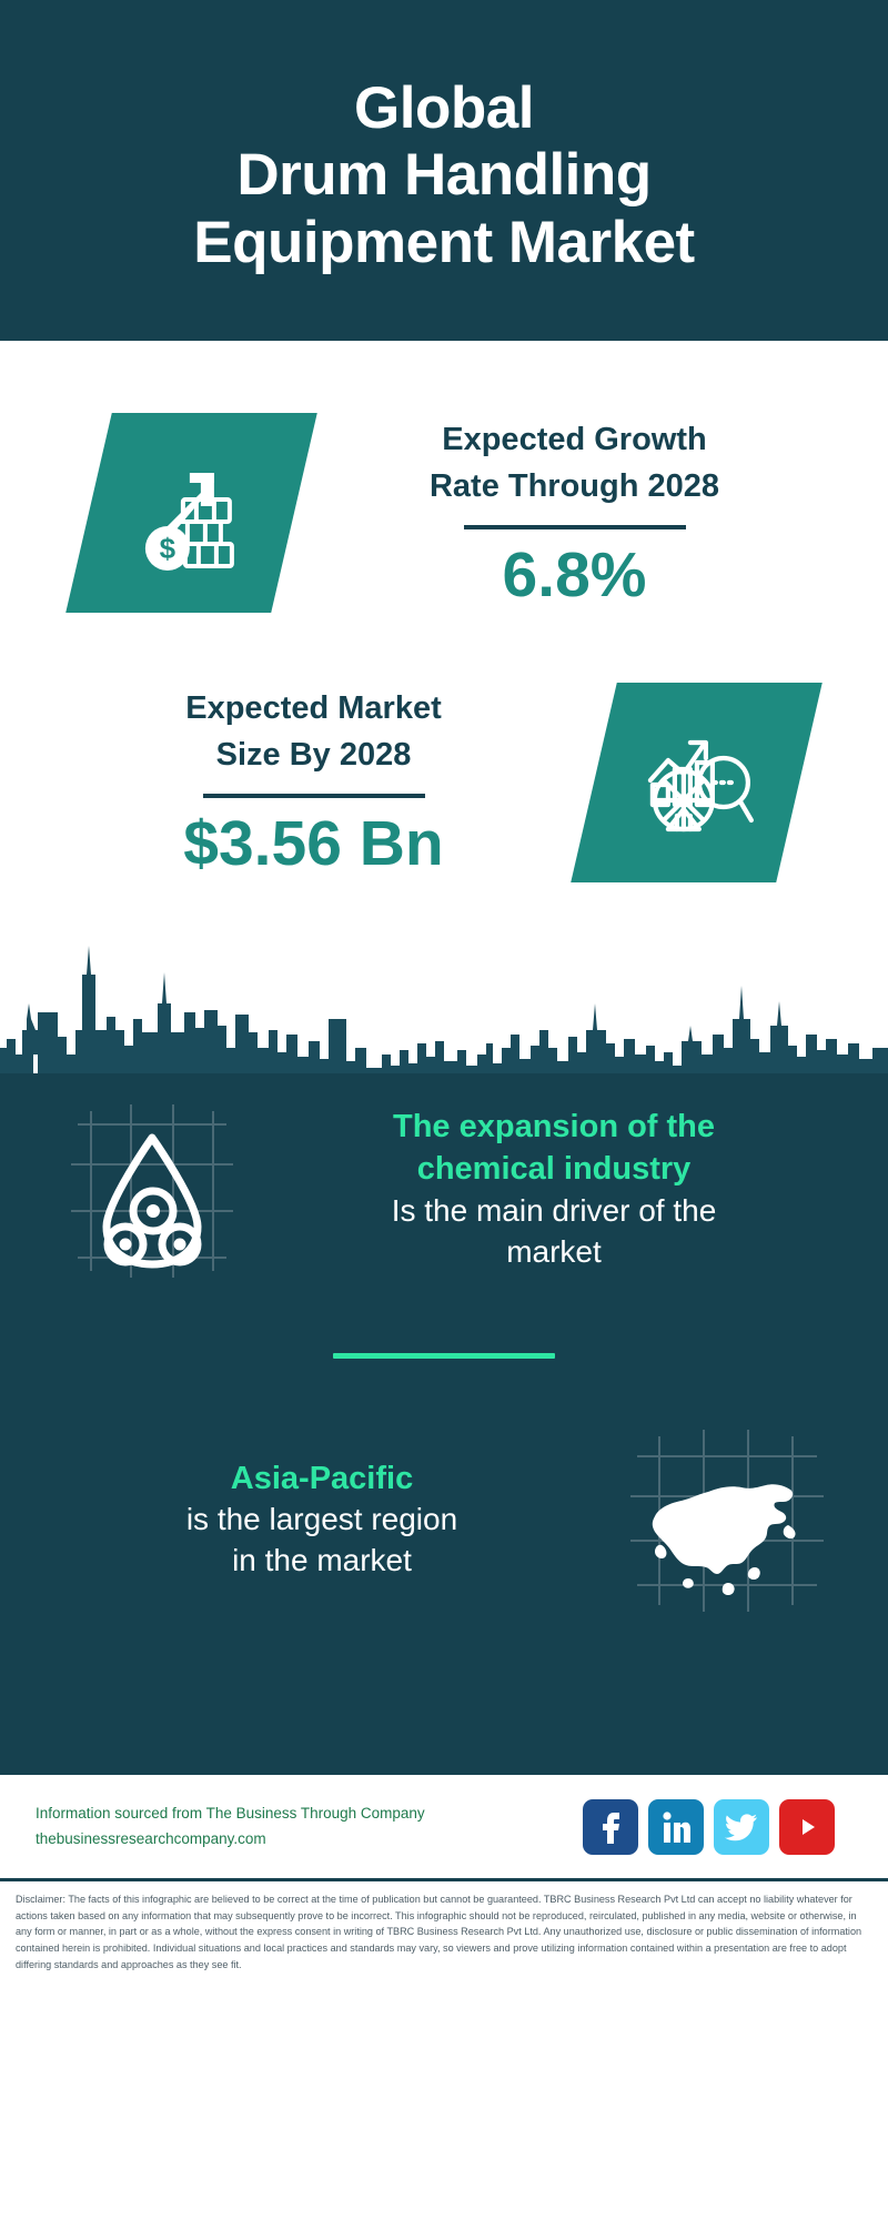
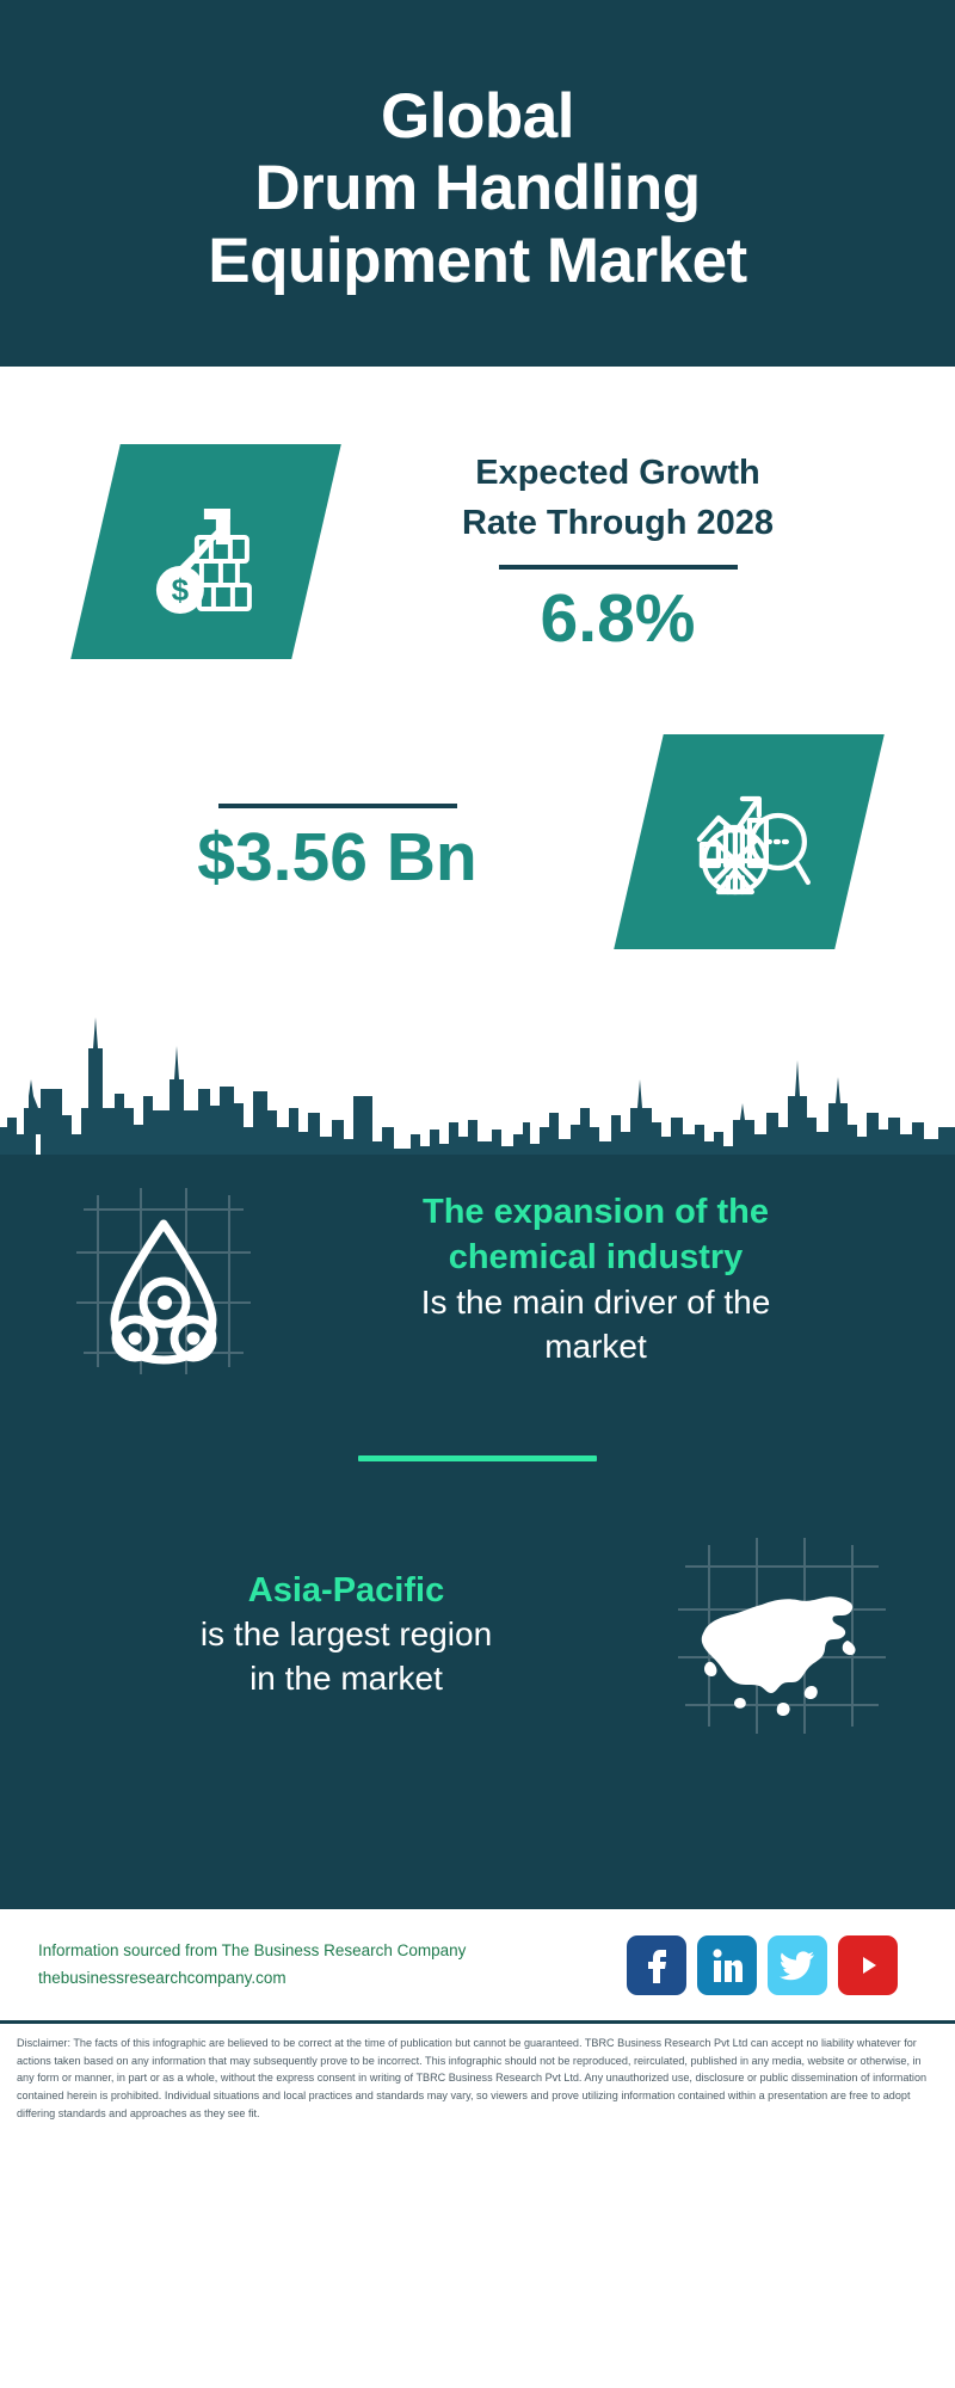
  Global
  Drum Handling
  Equipment Market
  Expected Growth
  Rate Through 2028
  6.8%
- Expected Market
- Size By 2028
  $3.56 Bn
  The expansion of the
  chemical industry
  Is the main driver of the
  market
  Asia-Pacific
  is the largest region
  in the market
- Information sourced from The Business Through Company
+ Information sourced from The Business Research Company
  thebusinessresearchcompany.com
  Disclaimer: The facts of this infographic are believed to be correct at the time of publication but cannot be guaranteed. TBRC Business Research Pvt Ltd can accept no liability whatever for actions taken based on any information that may subsequently prove to be incorrect. This infographic should not be reproduced, reirculated, published in any media, website or otherwise, in any form or manner, in part or as a whole, without the express consent in writing of TBRC Business Research Pvt Ltd. Any unauthorized use, disclosure or public dissemination of information contained herein is prohibited. Individual situations and local practices and standards may vary, so viewers and prove utilizing information contained within a presentation are free to adopt differing standards and approaches as they see fit.
